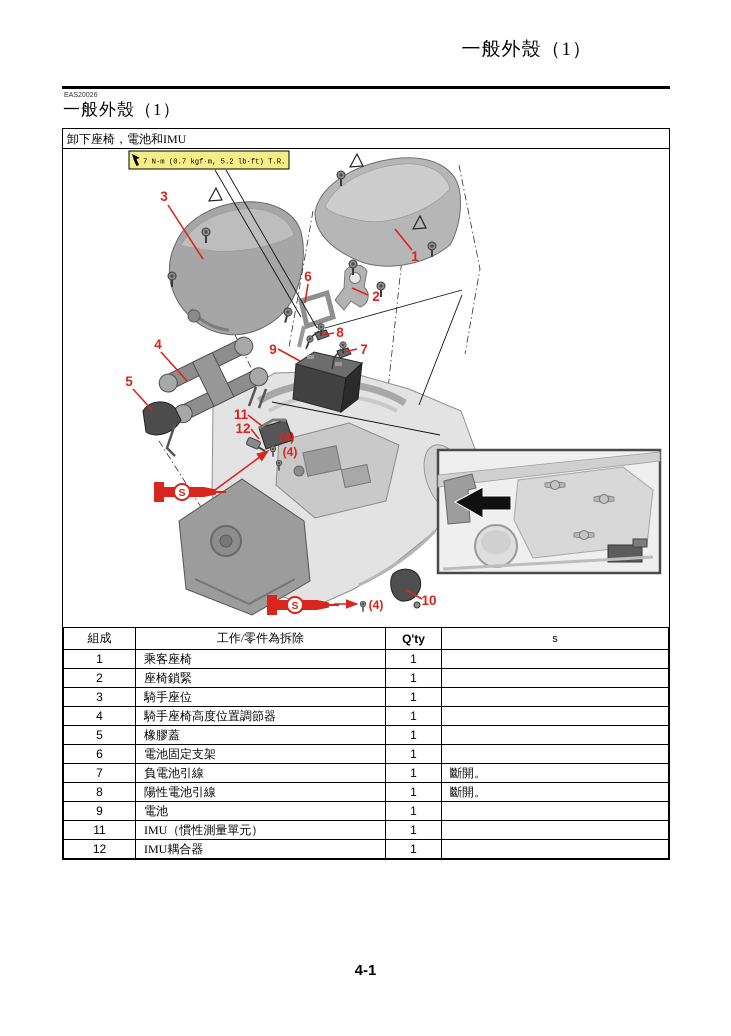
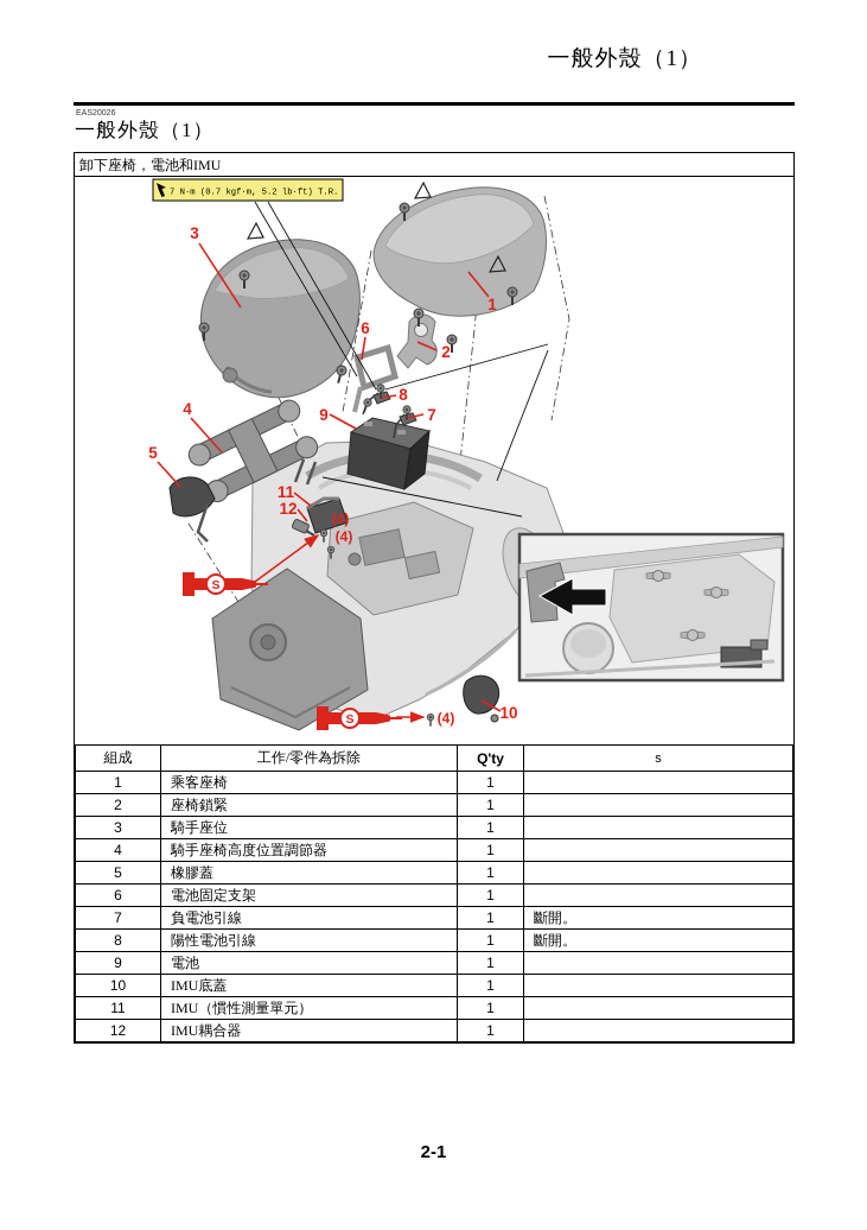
  一般外殼（1）
  一般外殼（1）
  卸下座椅，電池和IMU
  7 N·m (0.7 kgf·m, 5.2 lb·ft) T.R.
  1
  2
  3
  4
  5
  6
  7
  8
  9
  10
  11
  12
  (4)
  (4)
  (4)
  組成	工作/零件為拆除	Q'ty	s
  1	乘客座椅	1
  2	座椅鎖緊	1
  3	騎手座位	1
  4	騎手座椅高度位置調節器	1
  5	橡膠蓋	1
  6	電池固定支架	1
  7	負電池引線	1	斷開。
  8	陽性電池引線	1	斷開。
  9	電池	1
+ 10	IMU底蓋	1
  11	IMU（慣性測量單元）	1
  12	IMU耦合器	1
- 4-1
+ 2-1
